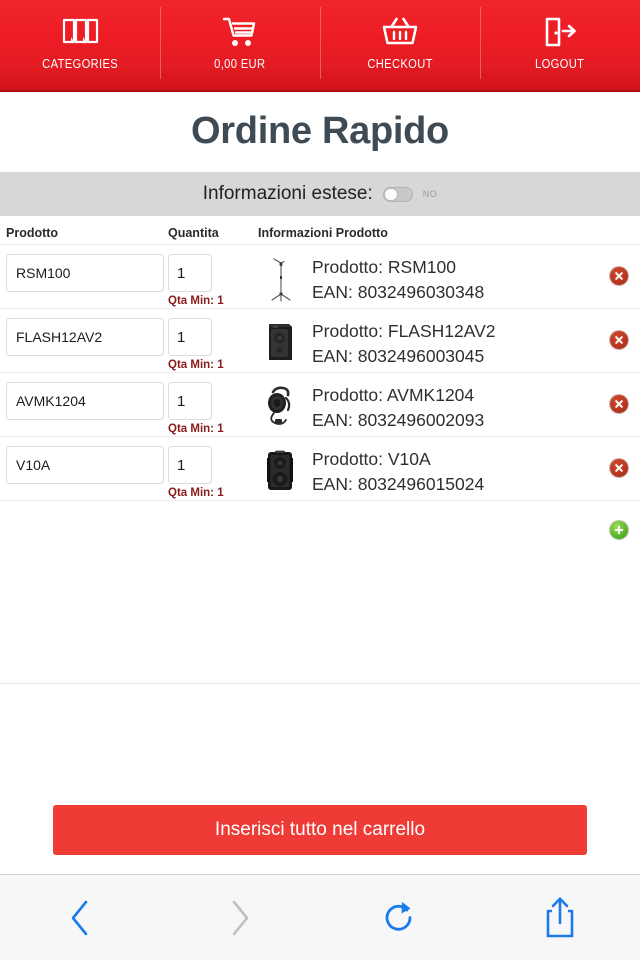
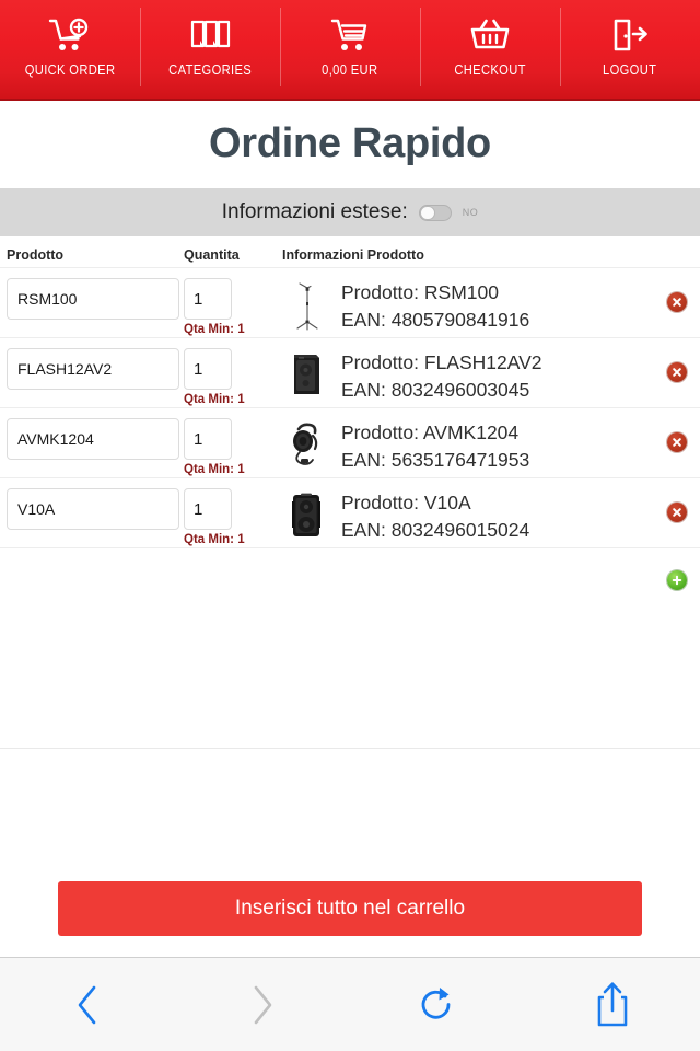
+ QUICK ORDER
  CATEGORIES
  0,00 EUR
  CHECKOUT
  LOGOUT
  Ordine Rapido
  Informazioni estese:
  NO
  Prodotto
  Quantita
  Informazioni Prodotto
  RSM100
  1
  Qta Min: 1
  Prodotto: RSM100
- EAN: 8032496030348
+ EAN: 4805790841916
  FLASH12AV2
  1
  Qta Min: 1
  Prodotto: FLASH12AV2
  EAN: 8032496003045
  AVMK1204
  1
  Qta Min: 1
  Prodotto: AVMK1204
- EAN: 8032496002093
+ EAN: 5635176471953
  V10A
  1
  Qta Min: 1
  Prodotto: V10A
  EAN: 8032496015024
  Inserisci tutto nel carrello
